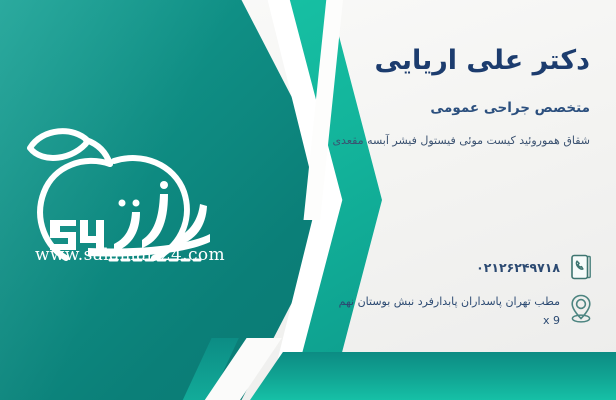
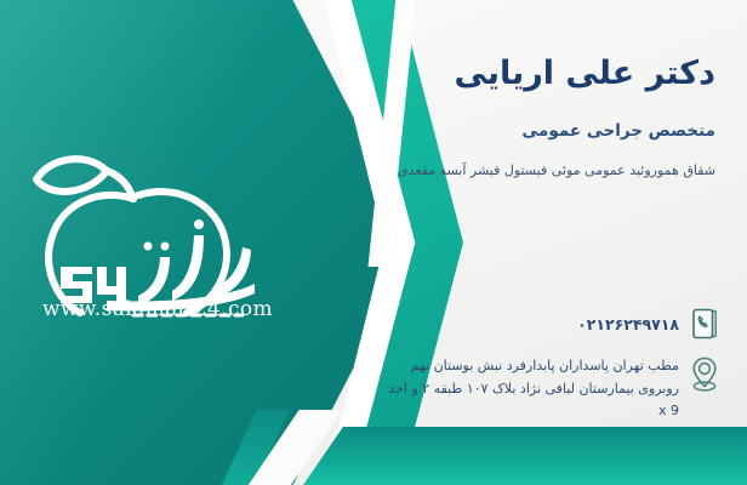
  www.salamati24.com
  دکتر علی اریایی
  متخصص جراحی عمومی
- شقاق هموروئید کیست موئی فیستول فیشر آبسه مقعدی
+ شقاق هموروئید عمومی موئی فیستول فیشر آبسه مقعدی
  ۰۲۱۲۶۲۴۹۷۱۸
  مطب تهران پاسداران پابدارفرد نبش بوستان نهم
+ روبروی بیمارستان لبافی نژاد بلاک ۱۰۷ طبقه ۲ و احد
  9 x
